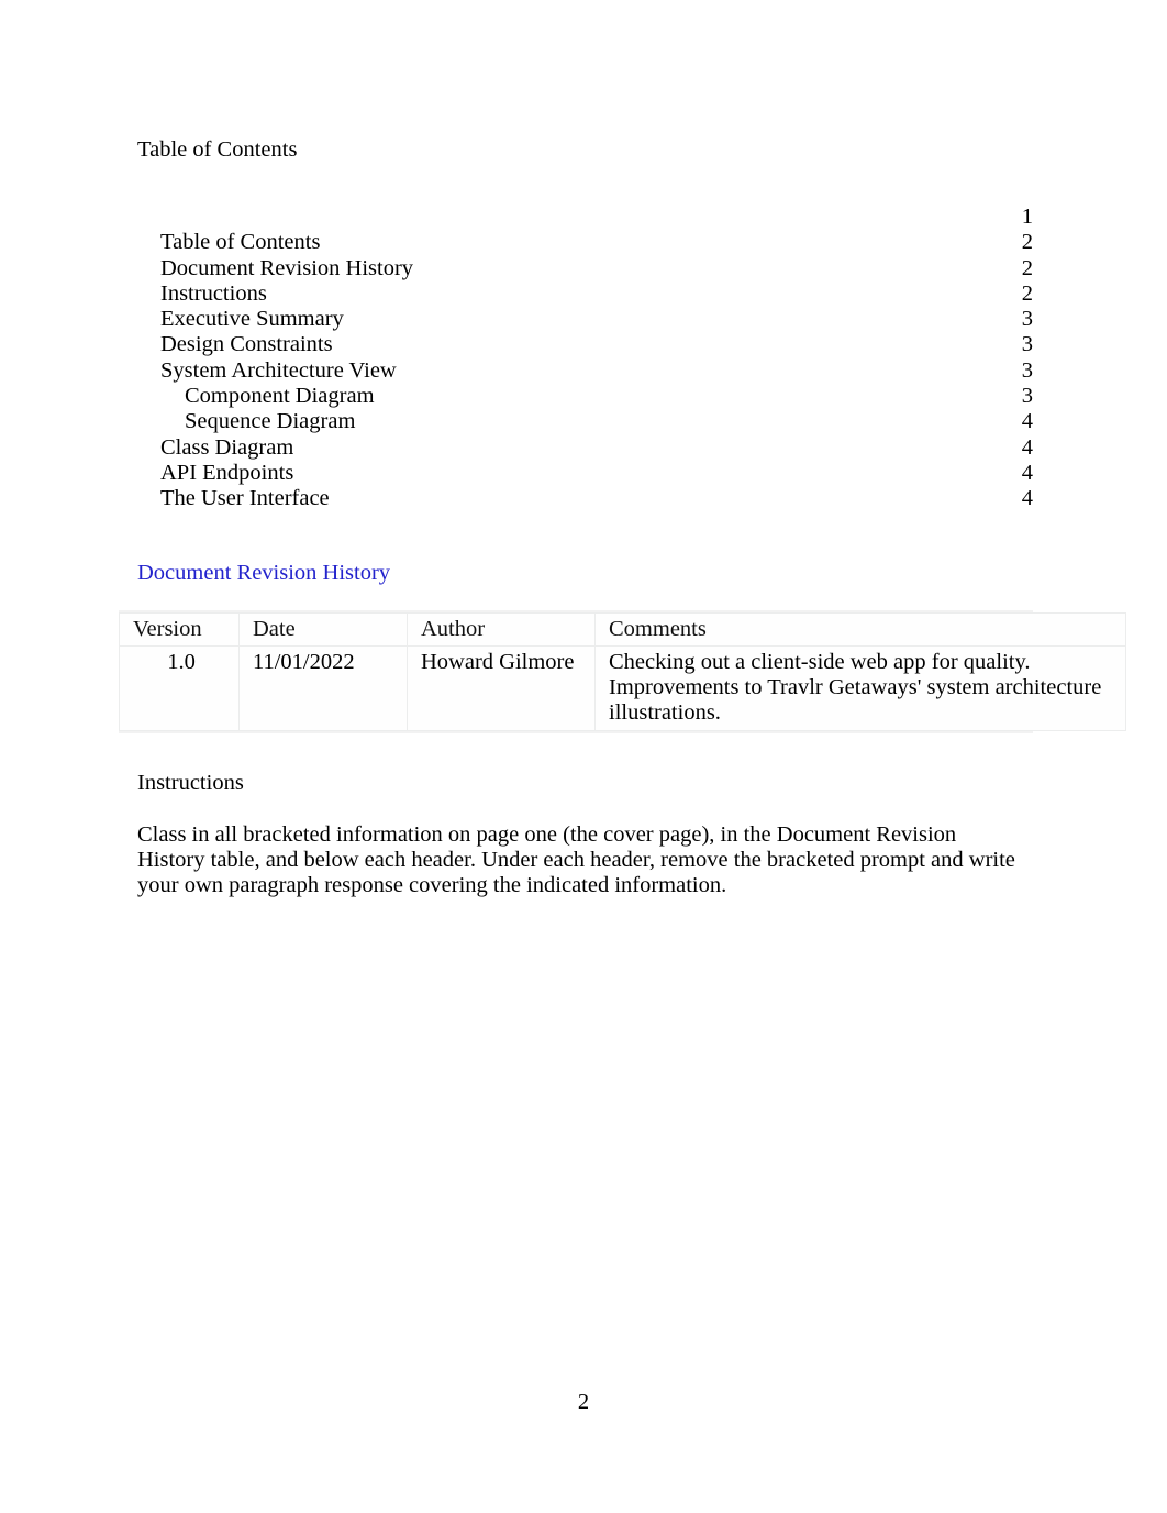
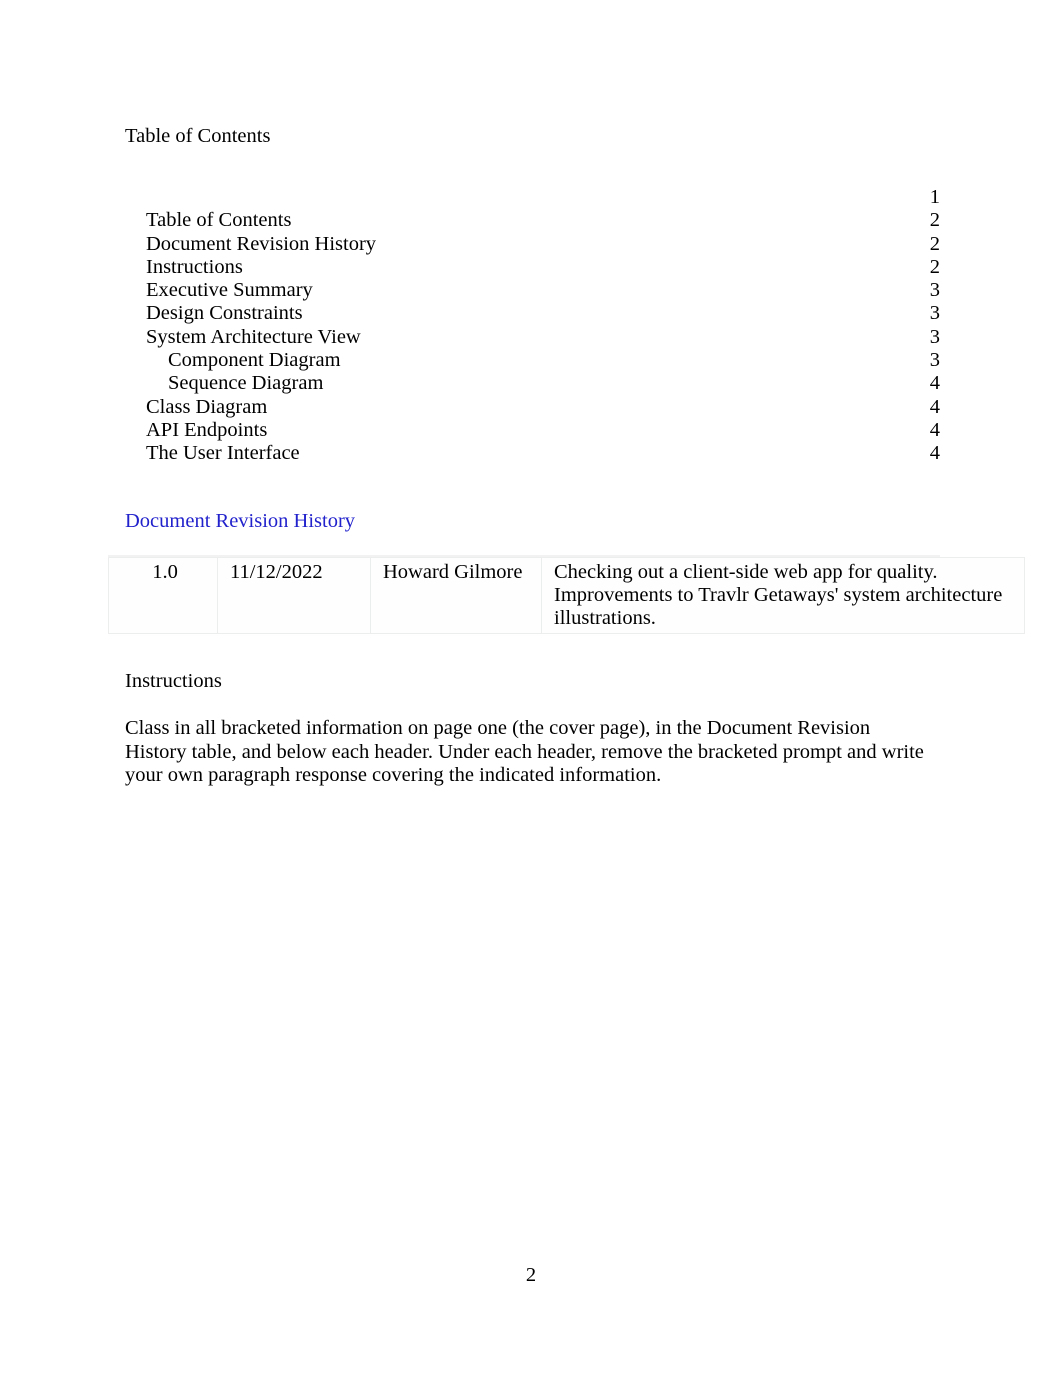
  Table of Contents
  1
  Table of Contents
  2
  Document Revision History
  2
  Instructions
  2
  Executive Summary
  3
  Design Constraints
  3
  System Architecture View
  3
  Component Diagram
  3
  Sequence Diagram
  4
  Class Diagram
  4
  API Endpoints
  4
  The User Interface
  4
  Document Revision History
- Version	Date	Author	Comments
- 1.0	11/01/2022	Howard Gilmore	Checking out a client-side web app for quality. Improvements to Travlr Getaways' system architecture illustrations.
+ 1.0	11/12/2022	Howard Gilmore	Checking out a client-side web app for quality. Improvements to Travlr Getaways' system architecture illustrations.
  Instructions
  Class in all bracketed information on page one (the cover page), in the Document Revision History table, and below each header. Under each header, remove the bracketed prompt and write your own paragraph response covering the indicated information.
  2
